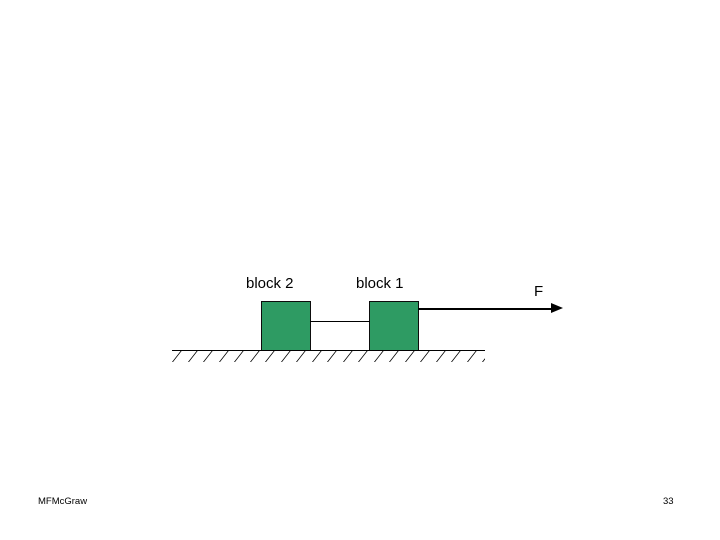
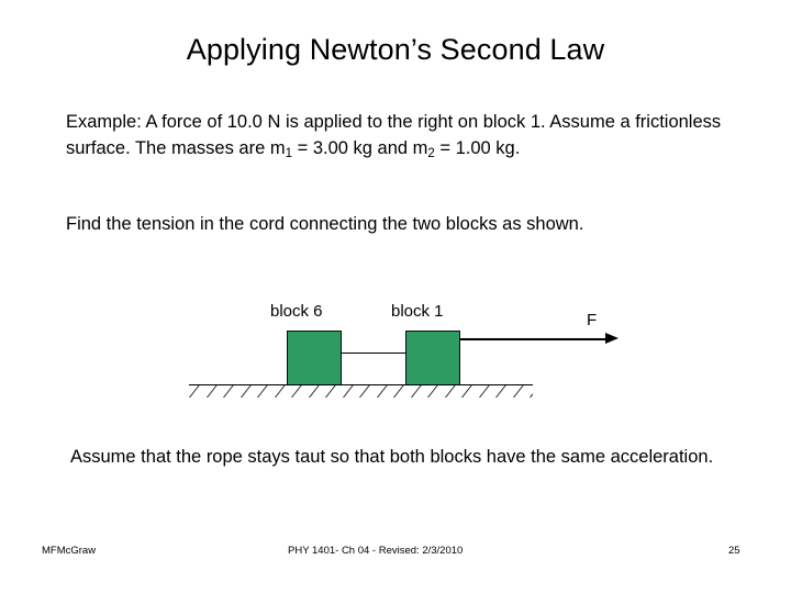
+ Applying Newton’s Second Law
+ Example: A force of 10.0 N is applied to the right on block 1. Assume a frictionless surface. The masses are m1 = 3.00 kg and m2 = 1.00 kg.
+ Find the tension in the cord connecting the two blocks as shown.
- block 2
+ block 6
  block 1
  F
+ Assume that the rope stays taut so that both blocks have the same acceleration.
  MFMcGraw
+ PHY 1401- Ch 04 - Revised: 2/3/2010
- 33
+ 25
